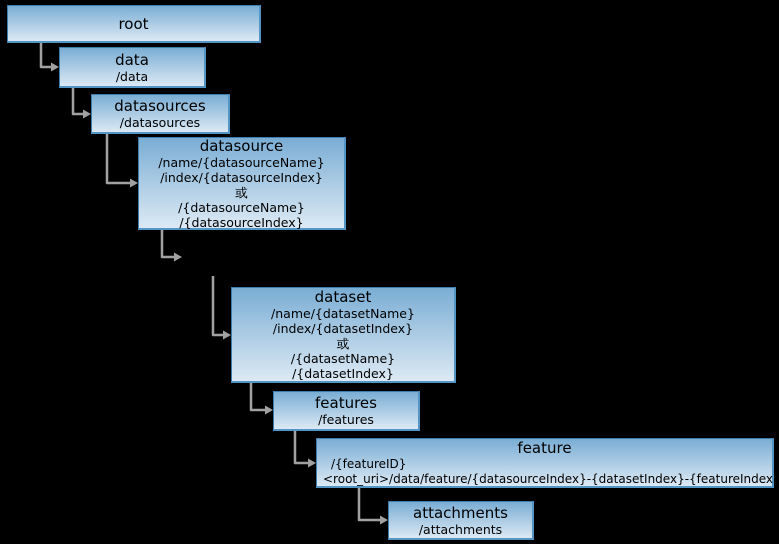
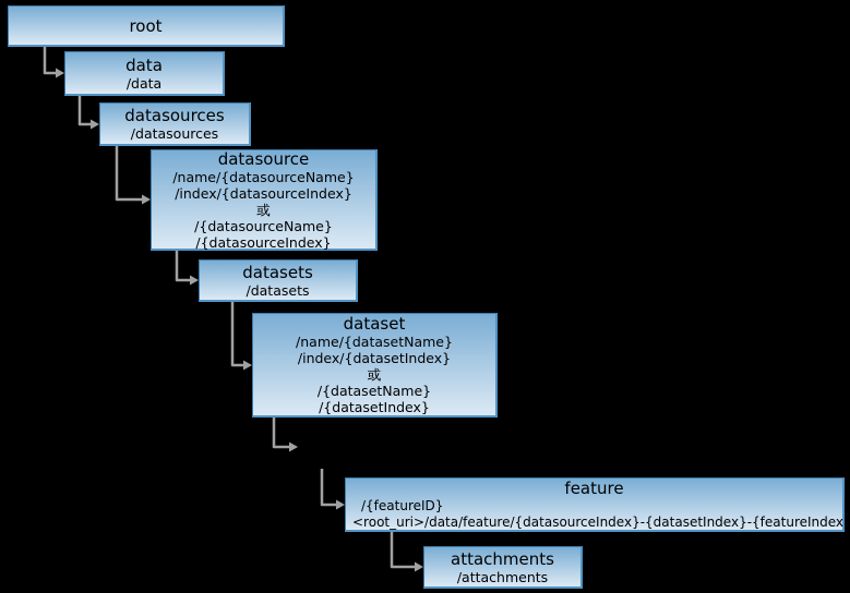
  root
  data
  /data
  datasources
  /datasources
  datasource
  /name/{datasourceName}
  /index/{datasourceIndex}
  或
  /{datasourceName}
  /{datasourceIndex}
+ datasets
+ /datasets
  dataset
  /name/{datasetName}
  /index/{datasetIndex}
  或
  /{datasetName}
  /{datasetIndex}
- features
- /features
  feature
  /{featureID}
  <root_uri>/data/feature/{datasourceIndex}-{datasetIndex}-{featureIndex}
  attachments
  /attachments
